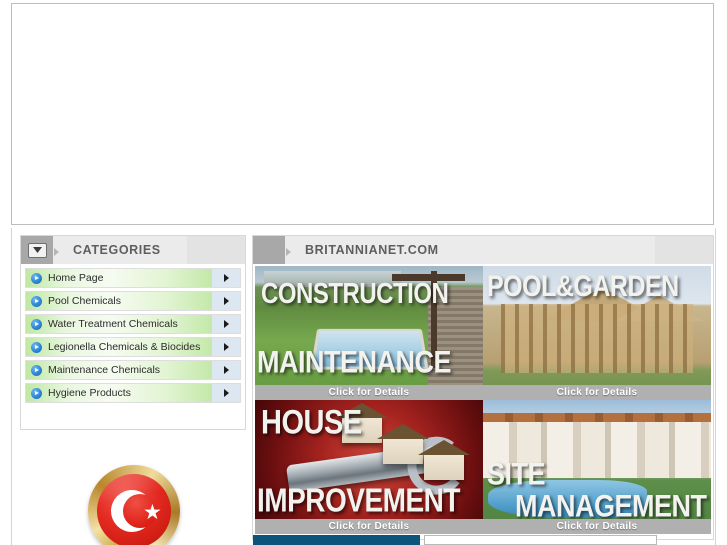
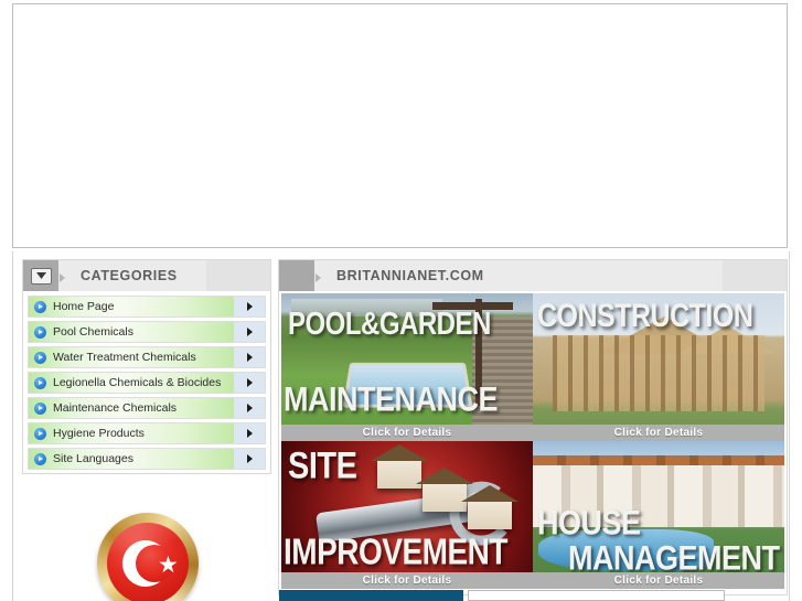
  CATEGORIES
  Home Page
  Pool Chemicals
  Water Treatment Chemicals
  Legionella Chemicals & Biocides
  Maintenance Chemicals
  Hygiene Products
+ Site Languages
  ★
  BRITANNIANET.COM
- CONSTRUCTION
+ POOL&GARDEN
  MAINTENANCE
  Click for Details
- POOL&GARDEN
+ CONSTRUCTION
  Click for Details
- HOUSE
+ SITE
  IMPROVEMENT
  Click for Details
- SITE
+ HOUSE
  MANAGEMENT
  Click for Details
